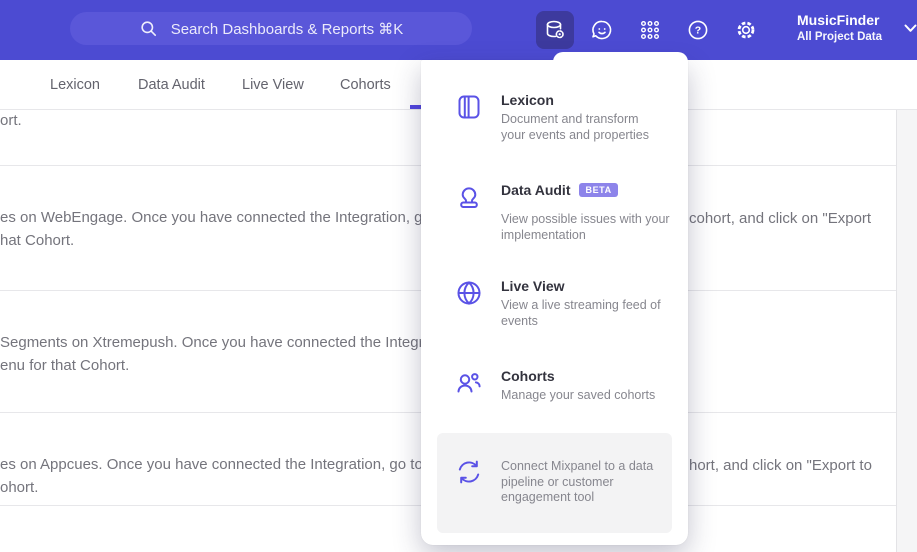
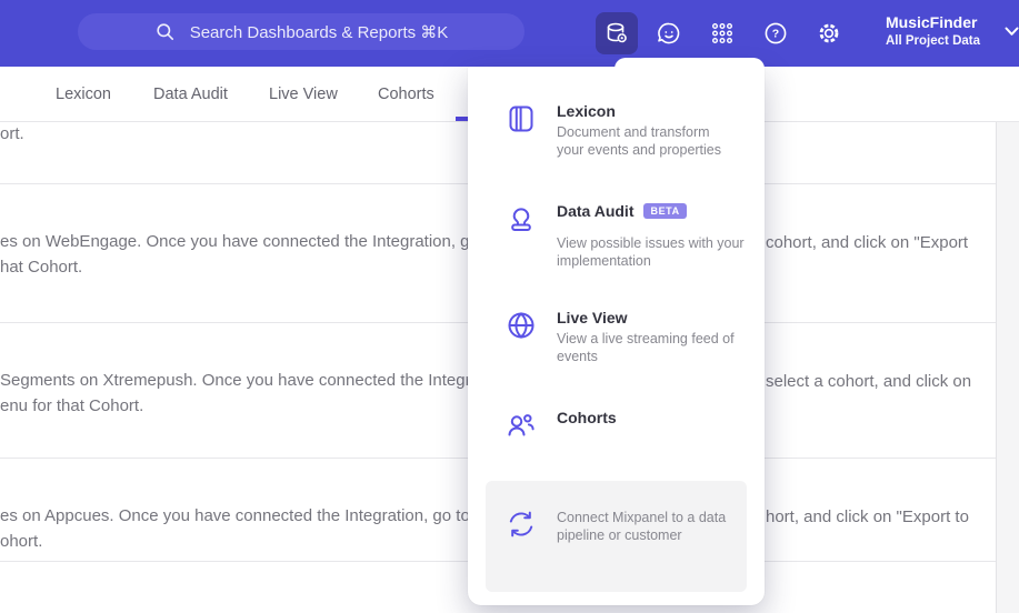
  Search Dashboards & Reports ⌘K
  ?
  MusicFinder
  All Project Data
  Lexicon
  Data Audit
  Live View
  Cohorts
  ort.
  es on WebEngage. Once you have connected the Integration, g
  cohort, and click on "Export
  hat Cohort.
  Segments on Xtremepush. Once you have connected the Integ
+ select a cohort, and click on
  enu for that Cohort.
  es on Appcues. Once you have connected the Integration, go to
  hort, and click on "Export to
  ohort.
  Lexicon
  Document and transform
  your events and properties
  Data Audit
  BETA
  View possible issues with your
  implementation
  Live View
  View a live streaming feed of
  events
  Cohorts
- Manage your saved cohorts
  Connect Mixpanel to a data
  pipeline or customer
- engagement tool
